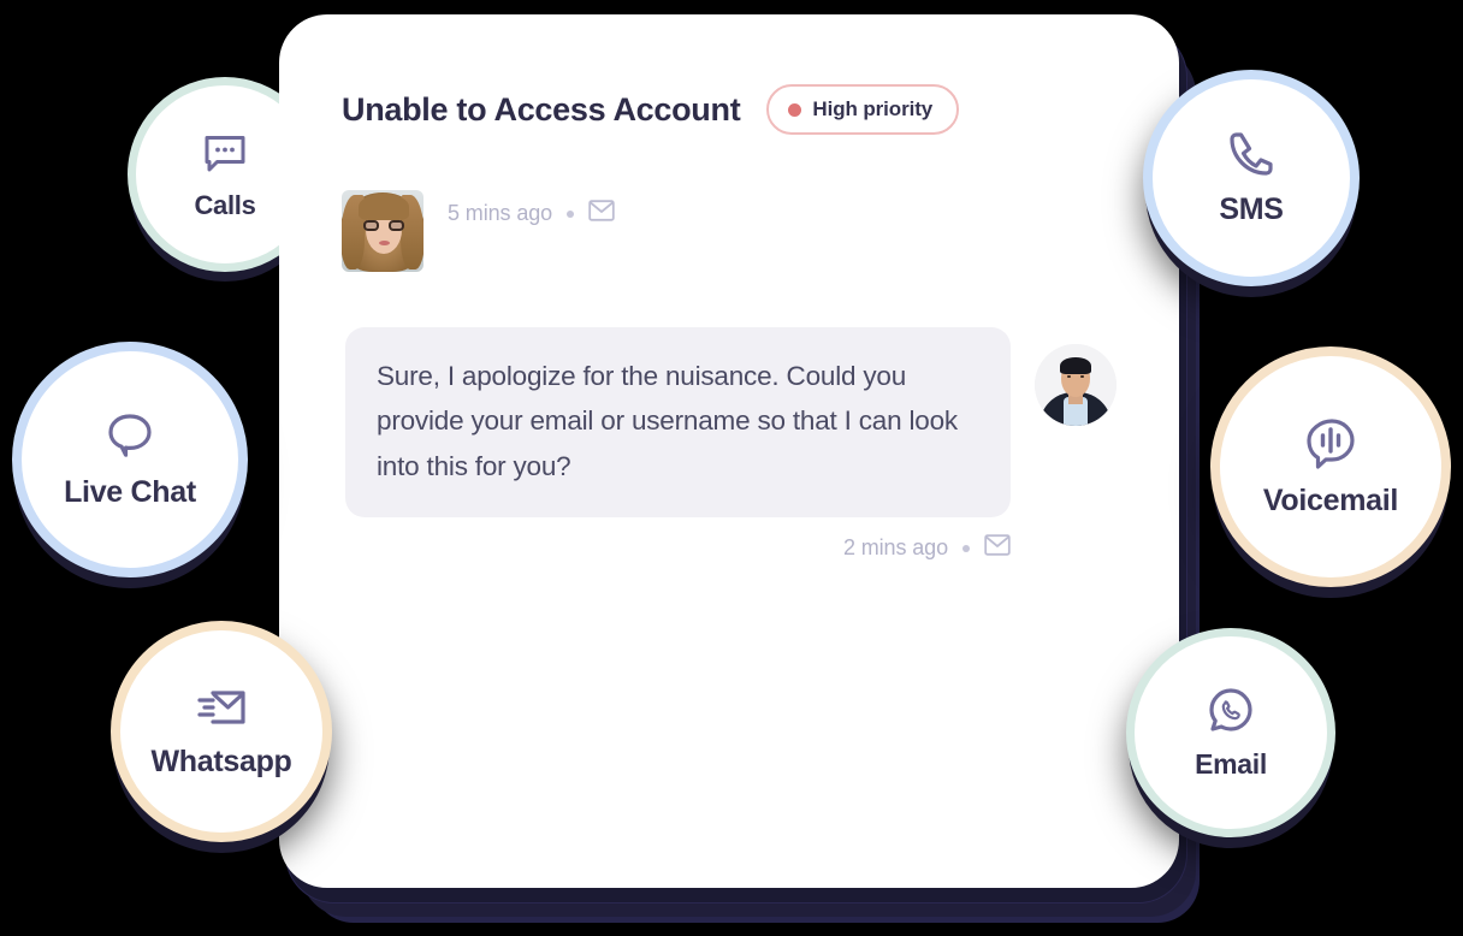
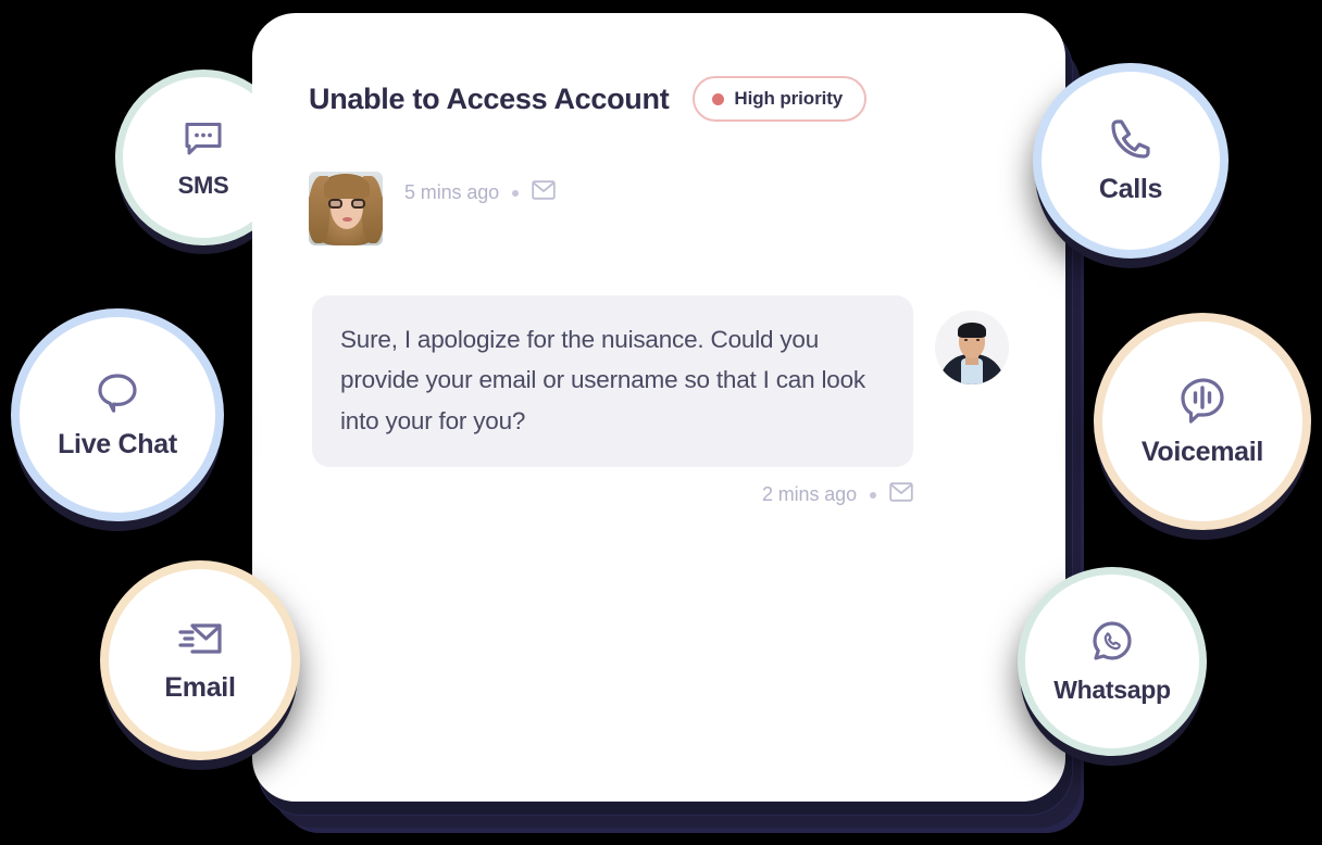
- Calls
+ SMS
  Live Chat
- Whatsapp
+ Email
- SMS
+ Calls
  Voicemail
- Email
+ Whatsapp
  Unable to Access Account
  High priority
  5 mins ago
- Sure, I apologize for the nuisance. Could you provide your email or username so that I can look into this for you?
+ Sure, I apologize for the nuisance. Could you provide your email or username so that I can look into your for you?
  2 mins ago
